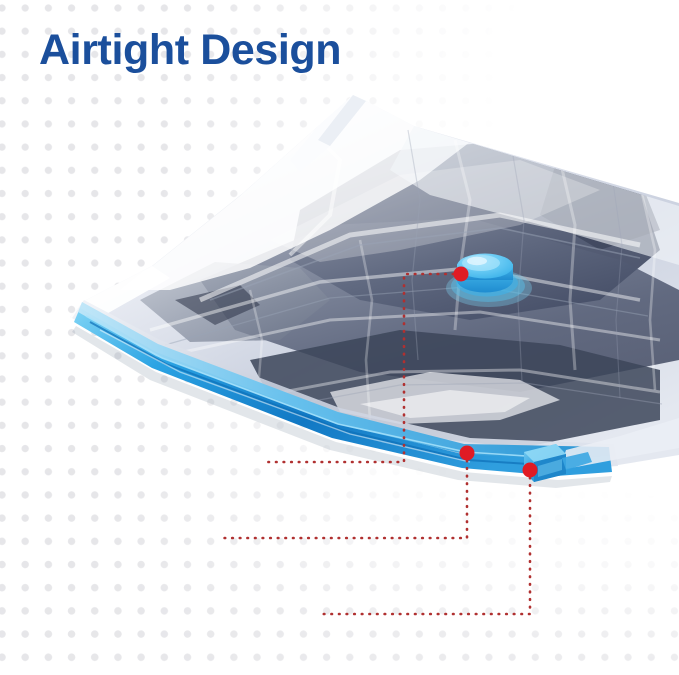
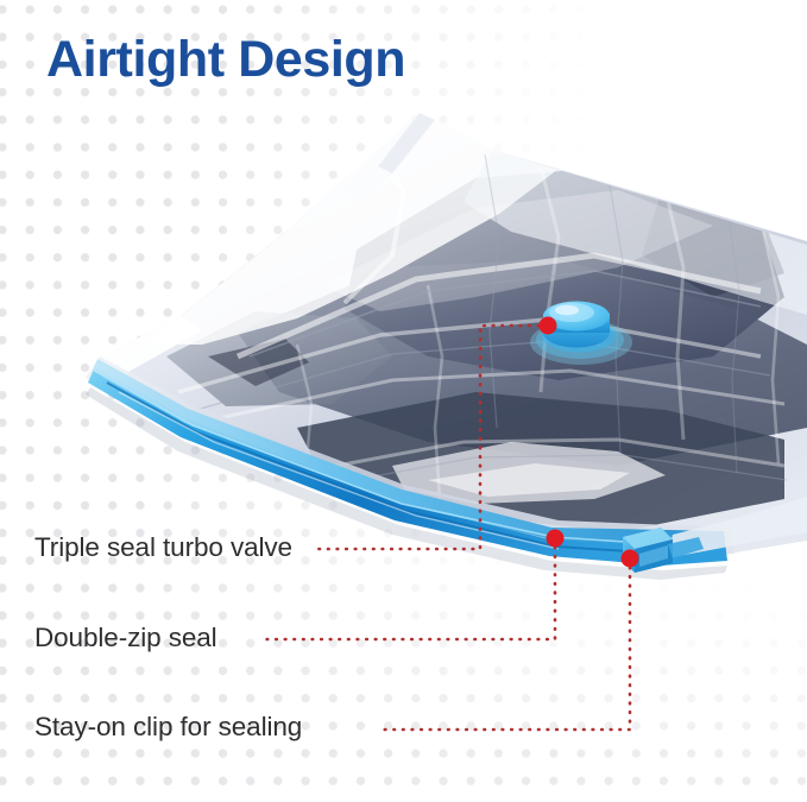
  Airtight Design
+ Triple seal turbo valve
+ Double-zip seal
+ Stay-on clip for sealing
